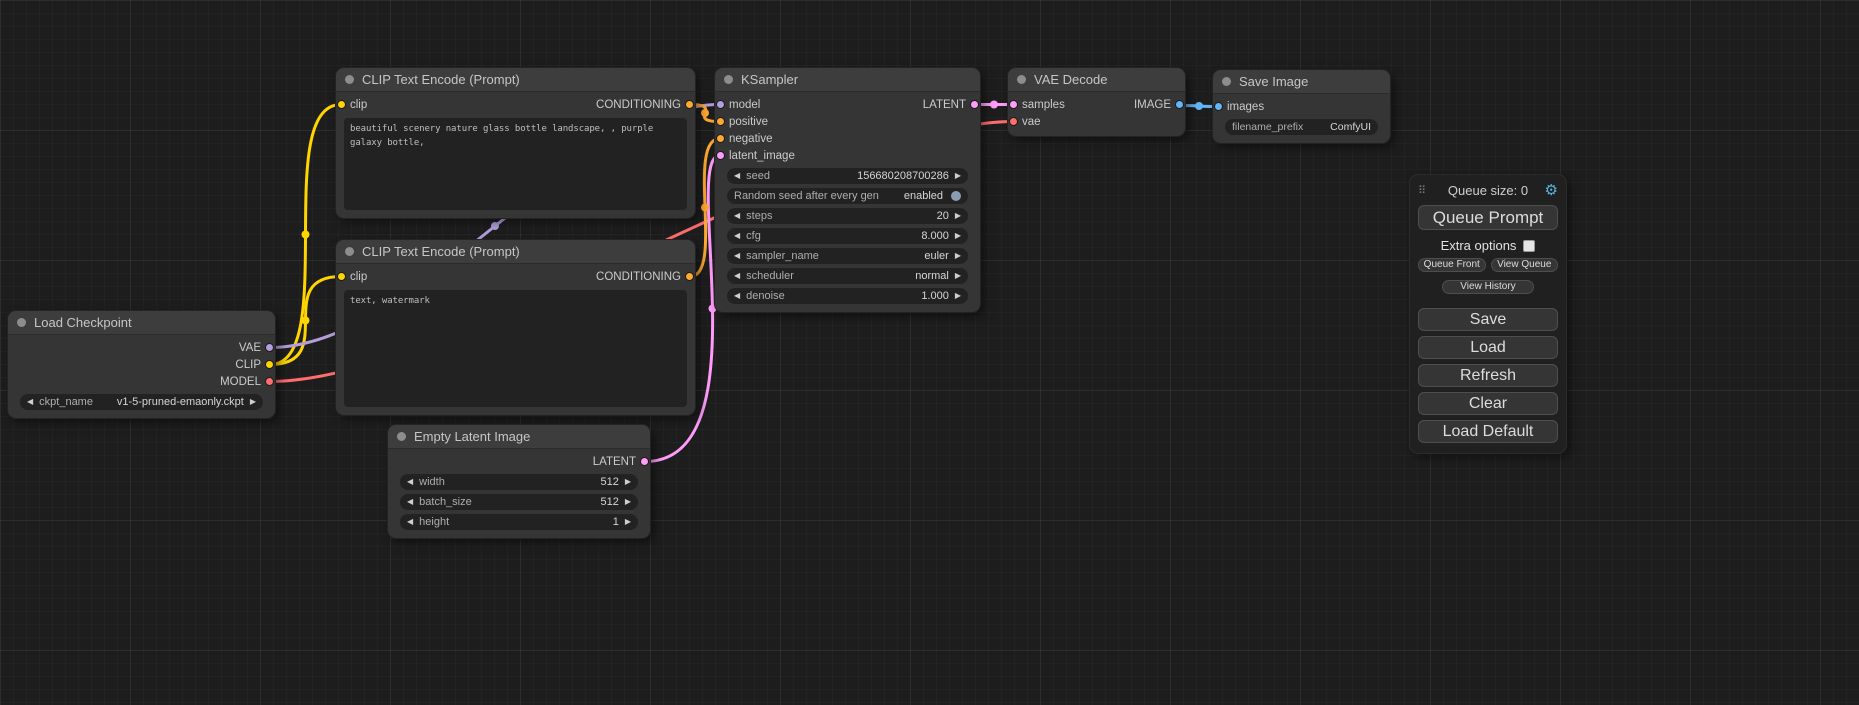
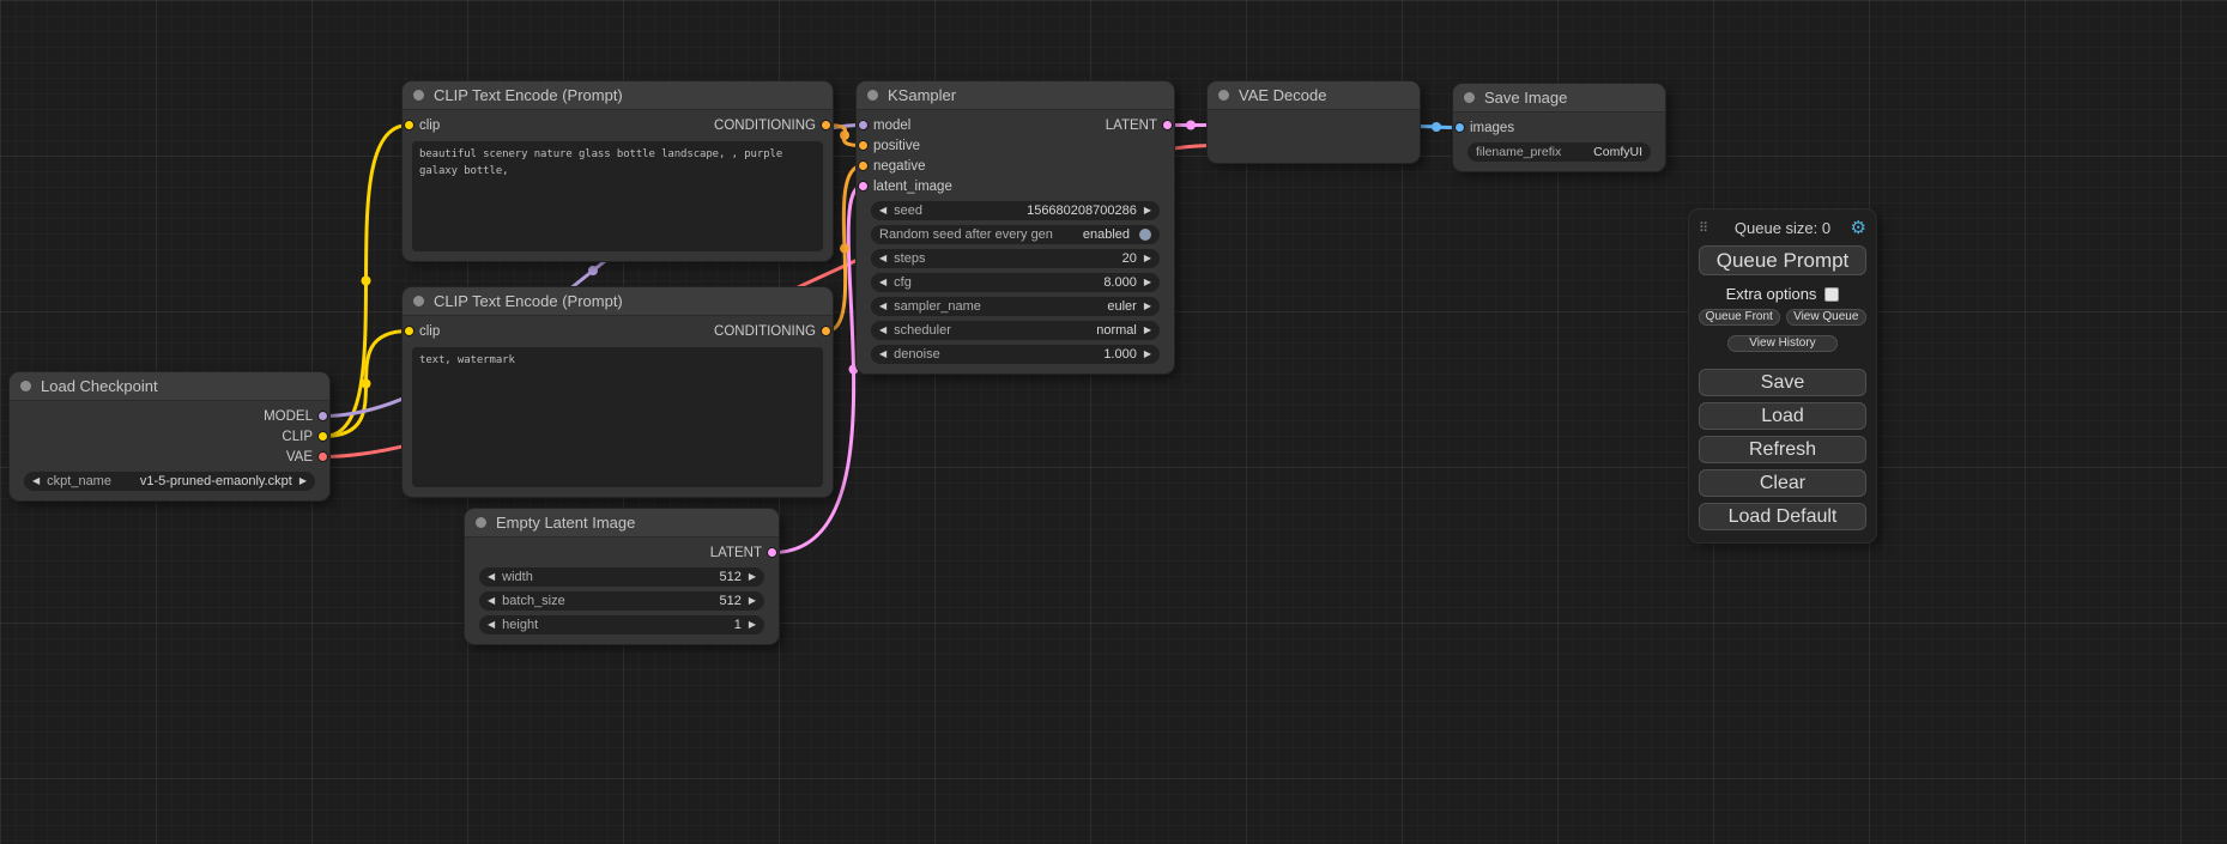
  Load Checkpoint
- VAE
+ MODEL
  CLIP
- MODEL
+ VAE
  ◀
  ckpt_name
  v1-5-pruned-emaonly.ckpt
  ▶
  CLIP Text Encode (Prompt)
  clip
  CONDITIONING
  beautiful scenery nature glass bottle landscape, , purple galaxy bottle,
  CLIP Text Encode (Prompt)
  clip
  CONDITIONING
  text, watermark
  Empty Latent Image
  LATENT
  ◀
  width
  512
  ▶
  ◀
  batch_size
  512
  ▶
  ◀
  height
  1
  ▶
  KSampler
  model
  LATENT
  positive
  negative
  latent_image
  ◀
  seed
  156680208700286
  ▶
  Random seed after every gen
  enabled
  ◀
  steps
  20
  ▶
  ◀
  cfg
  8.000
  ▶
  ◀
  sampler_name
  euler
  ▶
  ◀
  scheduler
  normal
  ▶
  ◀
  denoise
  1.000
  ▶
  VAE Decode
- samples
- IMAGE
- vae
  Save Image
  images
  filename_prefix
  ComfyUI
  ⠿
  Queue size: 0
  ⚙
  Queue Prompt
  Extra options
  Queue Front
  View Queue
  View History
  Save
  Load
  Refresh
  Clear
  Load Default
